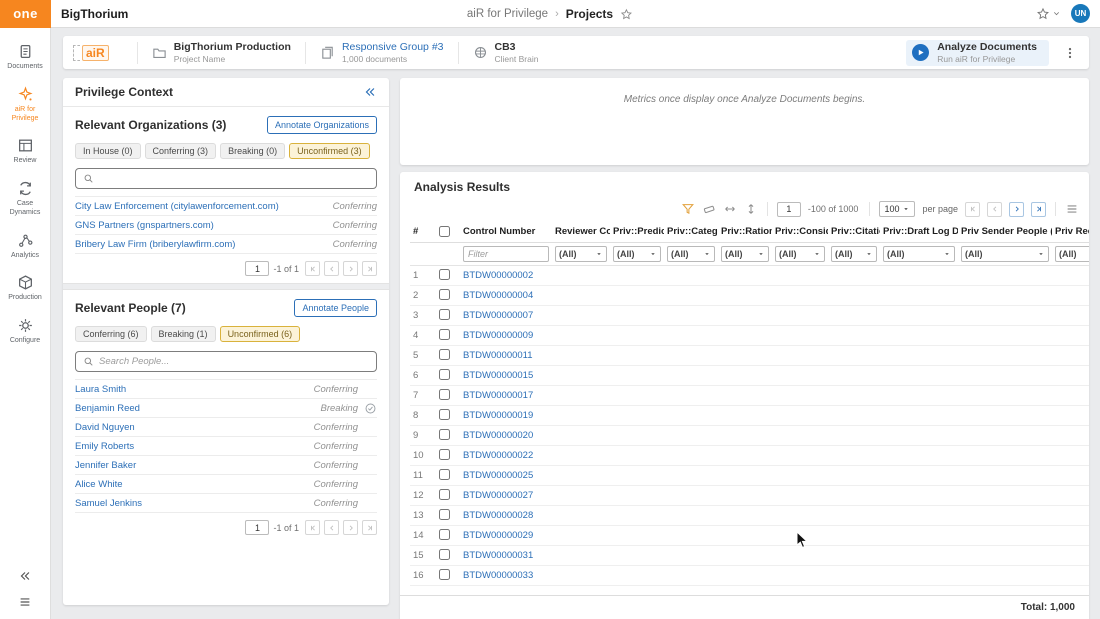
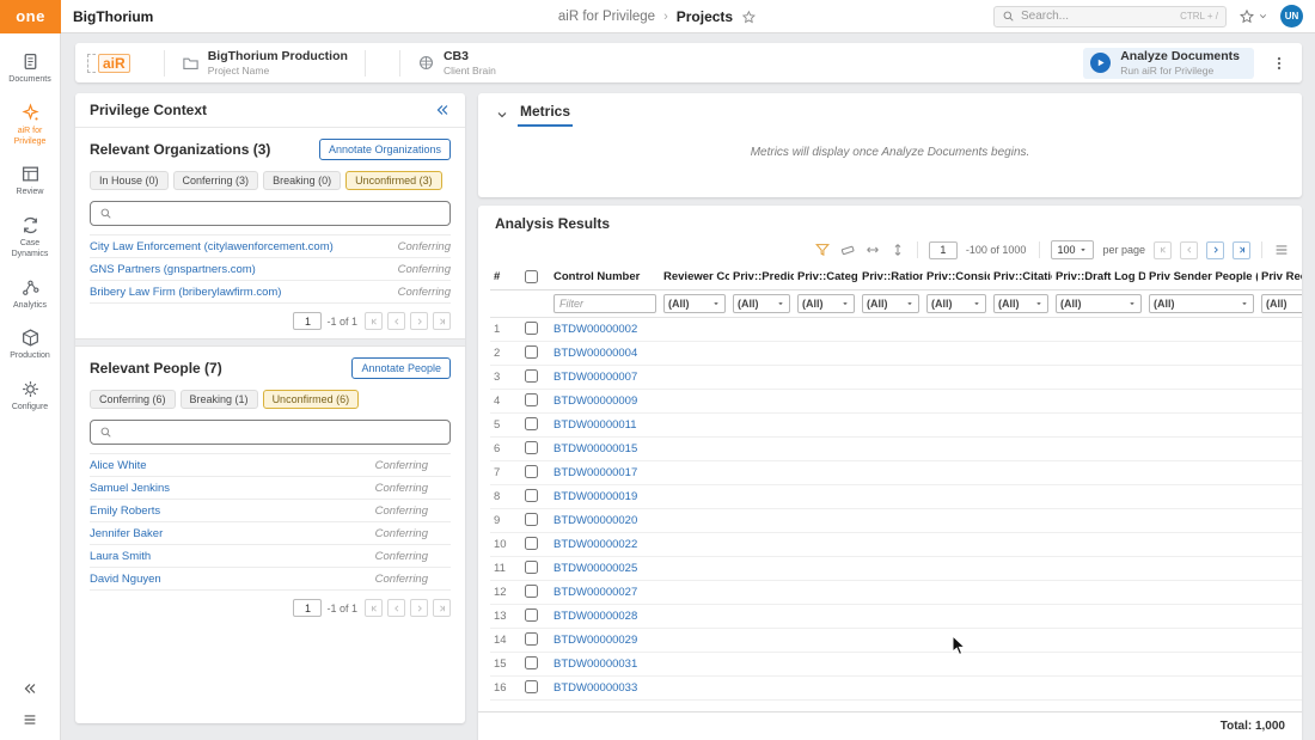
  one
  BigThorium
  aiR for Privilege
  ›
  Projects
+ Search...
+ CTRL + /
  UN
  aiR
  BigThorium Production
  Project Name
- Responsive Group #3
- 1,000 documents
  CB3
  Client Brain
  Analyze Documents
  Run aiR for Privilege
  Privilege Context
  Relevant Organizations (3)
  Annotate Organizations
  In House (0)
  Conferring (3)
  Breaking (0)
  Unconfirmed (3)
  City Law Enforcement (citylawenforcement.com)
  Conferring
  GNS Partners (gnspartners.com)
  Conferring
  Bribery Law Firm (briberylawfirm.com)
  Conferring
  1
  -1 of 1
  Relevant People (7)
  Annotate People
  Conferring (6)
  Breaking (1)
  Unconfirmed (6)
- Search People...
- Laura Smith
+ Alice White
  Conferring
- Benjamin Reed
- Breaking
- David Nguyen
+ Samuel Jenkins
  Conferring
  Emily Roberts
  Conferring
  Jennifer Baker
  Conferring
- Alice White
+ Laura Smith
  Conferring
- Samuel Jenkins
+ David Nguyen
  Conferring
  1
  -1 of 1
+ Metrics
- Metrics once display once Analyze Documents begins.
+ Metrics will display once Analyze Documents begins.
  Analysis Results
  1
  -100 of 1000
  100
  per page
  #			Control Number	Reviewer Co	Priv::Predic	Priv::Categ	Priv::Ration	Priv::Consi	Priv::Citati	Priv::Draft Log D	Priv Sender People (	Priv Re
  		Filter		(All)	(All)	(All)	(All)	(All)	(All)	(All)	(All)	(All)
  1		BTDW00000002
  2		BTDW00000004
  3		BTDW00000007
  4		BTDW00000009
  5		BTDW00000011
  6		BTDW00000015
  7		BTDW00000017
  8		BTDW00000019
  9		BTDW00000020
  10		BTDW00000022
  11		BTDW00000025
  12		BTDW00000027
  13		BTDW00000028
  14		BTDW00000029
  15		BTDW00000031
  16		BTDW00000033
  Total: 1,000
